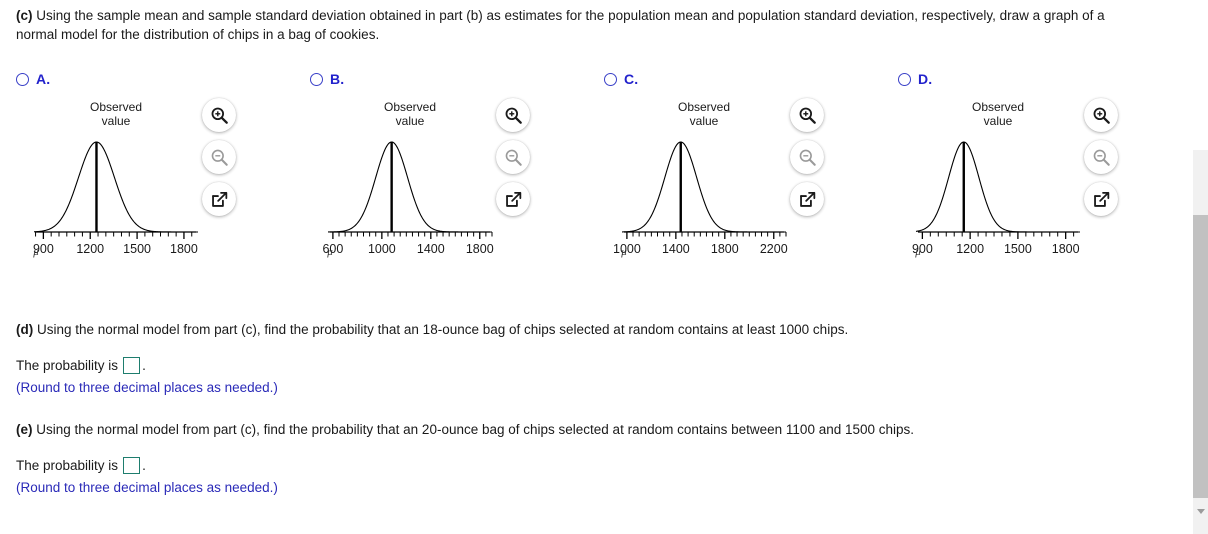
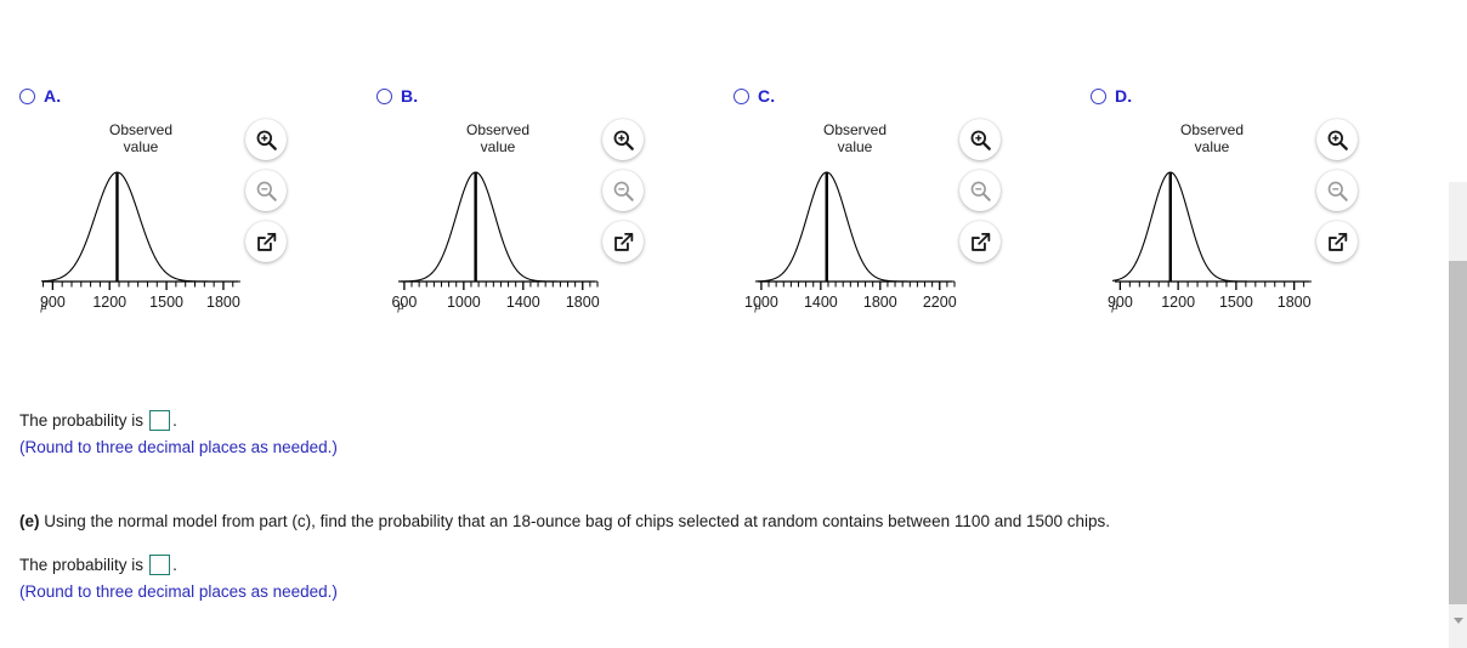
- (c) Using the sample mean and sample standard deviation obtained in part (b) as estimates for the population mean and population standard deviation, respectively, draw a graph of a normal model for the distribution of chips in a bag of cookies.
  A.
  Observed
  value
  900
  1200
  1500
  1800
  μ
  B.
  Observed
  value
  600
  1000
  1400
  1800
  μ
  C.
  Observed
  value
  1000
  1400
  1800
  2200
  μ
  D.
  Observed
  value
  900
  1200
  1500
  1800
  μ
- (d) Using the normal model from part (c), find the probability that an 18-ounce bag of chips selected at random contains at least 1000 chips.
  The probability is
  .
  (Round to three decimal places as needed.)
- (e) Using the normal model from part (c), find the probability that an 20-ounce bag of chips selected at random contains between 1100 and 1500 chips.
+ (e) Using the normal model from part (c), find the probability that an 18-ounce bag of chips selected at random contains between 1100 and 1500 chips.
  The probability is
  .
  (Round to three decimal places as needed.)
